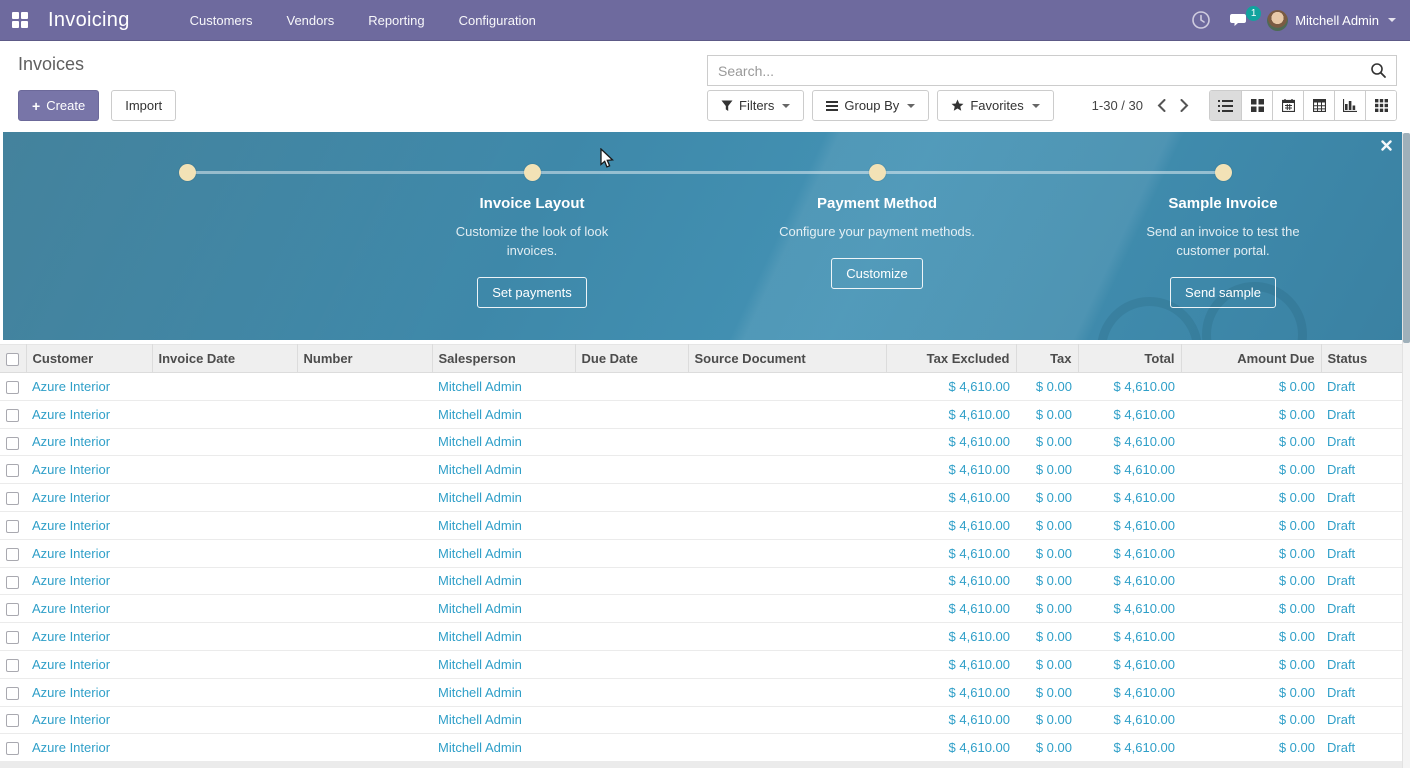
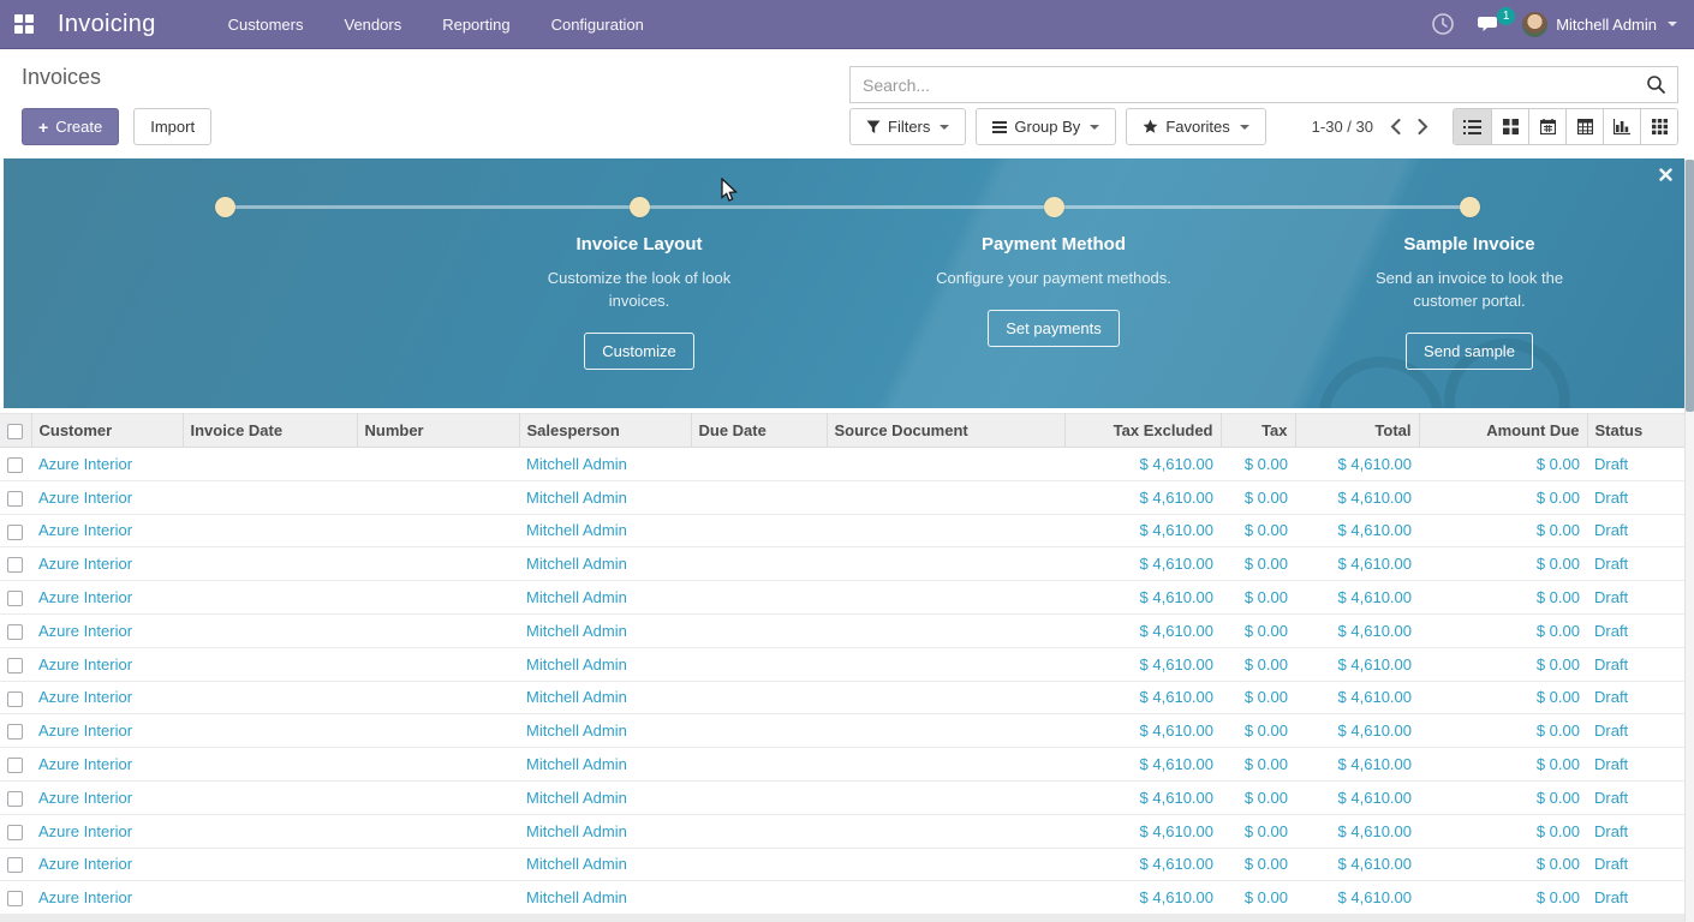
  Invoicing
  Customers
  Vendors
  Reporting
  Configuration
  1
  Mitchell Admin
  Invoices
  +
  Create
  Import
  Search...
  Filters
  Group By
  Favorites
  1-30 / 30
  Invoice Layout
  Customize the look of look invoices.
- Set payments
+ Customize
  Payment Method
  Configure your payment methods.
- Customize
+ Set payments
  Sample Invoice
- Send an invoice to test the customer portal.
+ Send an invoice to look the customer portal.
  Send sample
  	Customer	Invoice Date	Number	Salesperson	Due Date	Source Document	Tax Excluded	Tax	Total	Amount Due	Status
  	Azure Interior			Mitchell Admin			$ 4,610.00	$ 0.00	$ 4,610.00	$ 0.00	Draft
  	Azure Interior			Mitchell Admin			$ 4,610.00	$ 0.00	$ 4,610.00	$ 0.00	Draft
  	Azure Interior			Mitchell Admin			$ 4,610.00	$ 0.00	$ 4,610.00	$ 0.00	Draft
  	Azure Interior			Mitchell Admin			$ 4,610.00	$ 0.00	$ 4,610.00	$ 0.00	Draft
  	Azure Interior			Mitchell Admin			$ 4,610.00	$ 0.00	$ 4,610.00	$ 0.00	Draft
  	Azure Interior			Mitchell Admin			$ 4,610.00	$ 0.00	$ 4,610.00	$ 0.00	Draft
  	Azure Interior			Mitchell Admin			$ 4,610.00	$ 0.00	$ 4,610.00	$ 0.00	Draft
  	Azure Interior			Mitchell Admin			$ 4,610.00	$ 0.00	$ 4,610.00	$ 0.00	Draft
  	Azure Interior			Mitchell Admin			$ 4,610.00	$ 0.00	$ 4,610.00	$ 0.00	Draft
  	Azure Interior			Mitchell Admin			$ 4,610.00	$ 0.00	$ 4,610.00	$ 0.00	Draft
  	Azure Interior			Mitchell Admin			$ 4,610.00	$ 0.00	$ 4,610.00	$ 0.00	Draft
  	Azure Interior			Mitchell Admin			$ 4,610.00	$ 0.00	$ 4,610.00	$ 0.00	Draft
  	Azure Interior			Mitchell Admin			$ 4,610.00	$ 0.00	$ 4,610.00	$ 0.00	Draft
  	Azure Interior			Mitchell Admin			$ 4,610.00	$ 0.00	$ 4,610.00	$ 0.00	Draft
